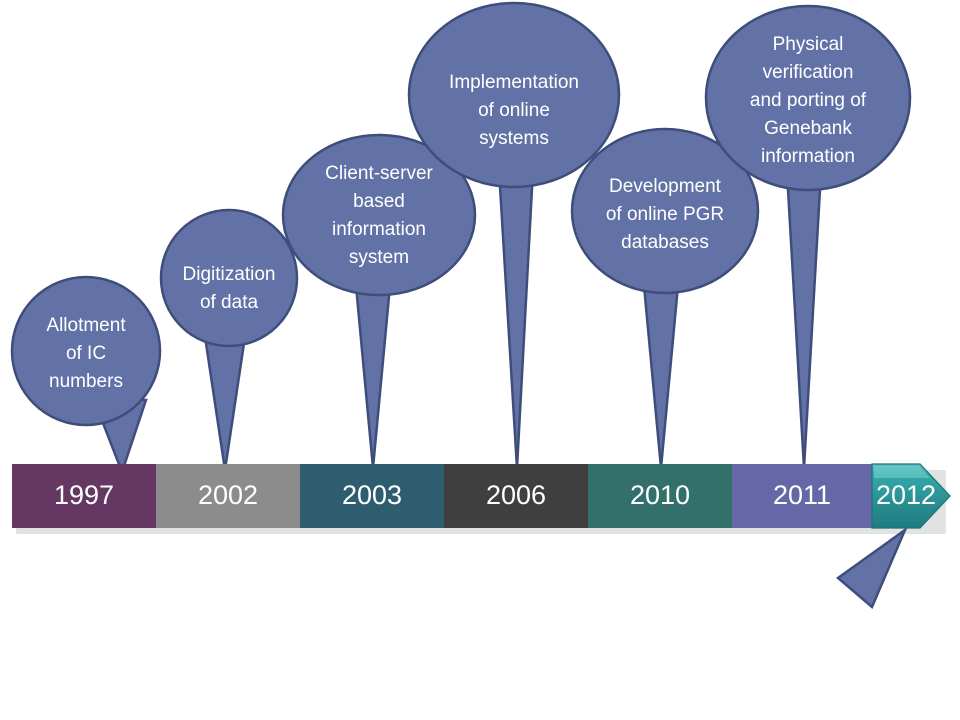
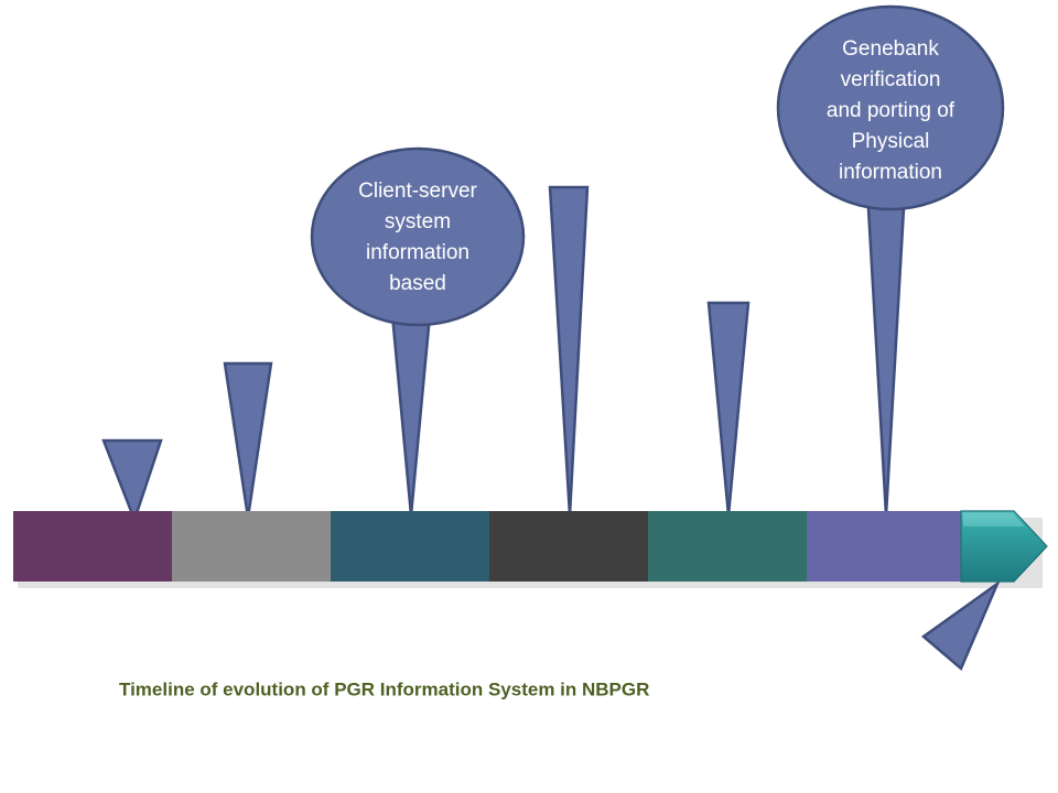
- 1997
- 2002
- 2003
- 2006
- 2010
- 2011
- 2012
- Allotment
- of IC
- numbers
- Digitization
- of data
  Client-server
- based
+ system
  information
- system
+ based
- Implementation
- of online
- systems
- Development
- of online PGR
- databases
- Physical
+ Genebank
  verification
  and porting of
- Genebank
+ Physical
  information
+ Timeline of evolution of PGR Information System in NBPGR
